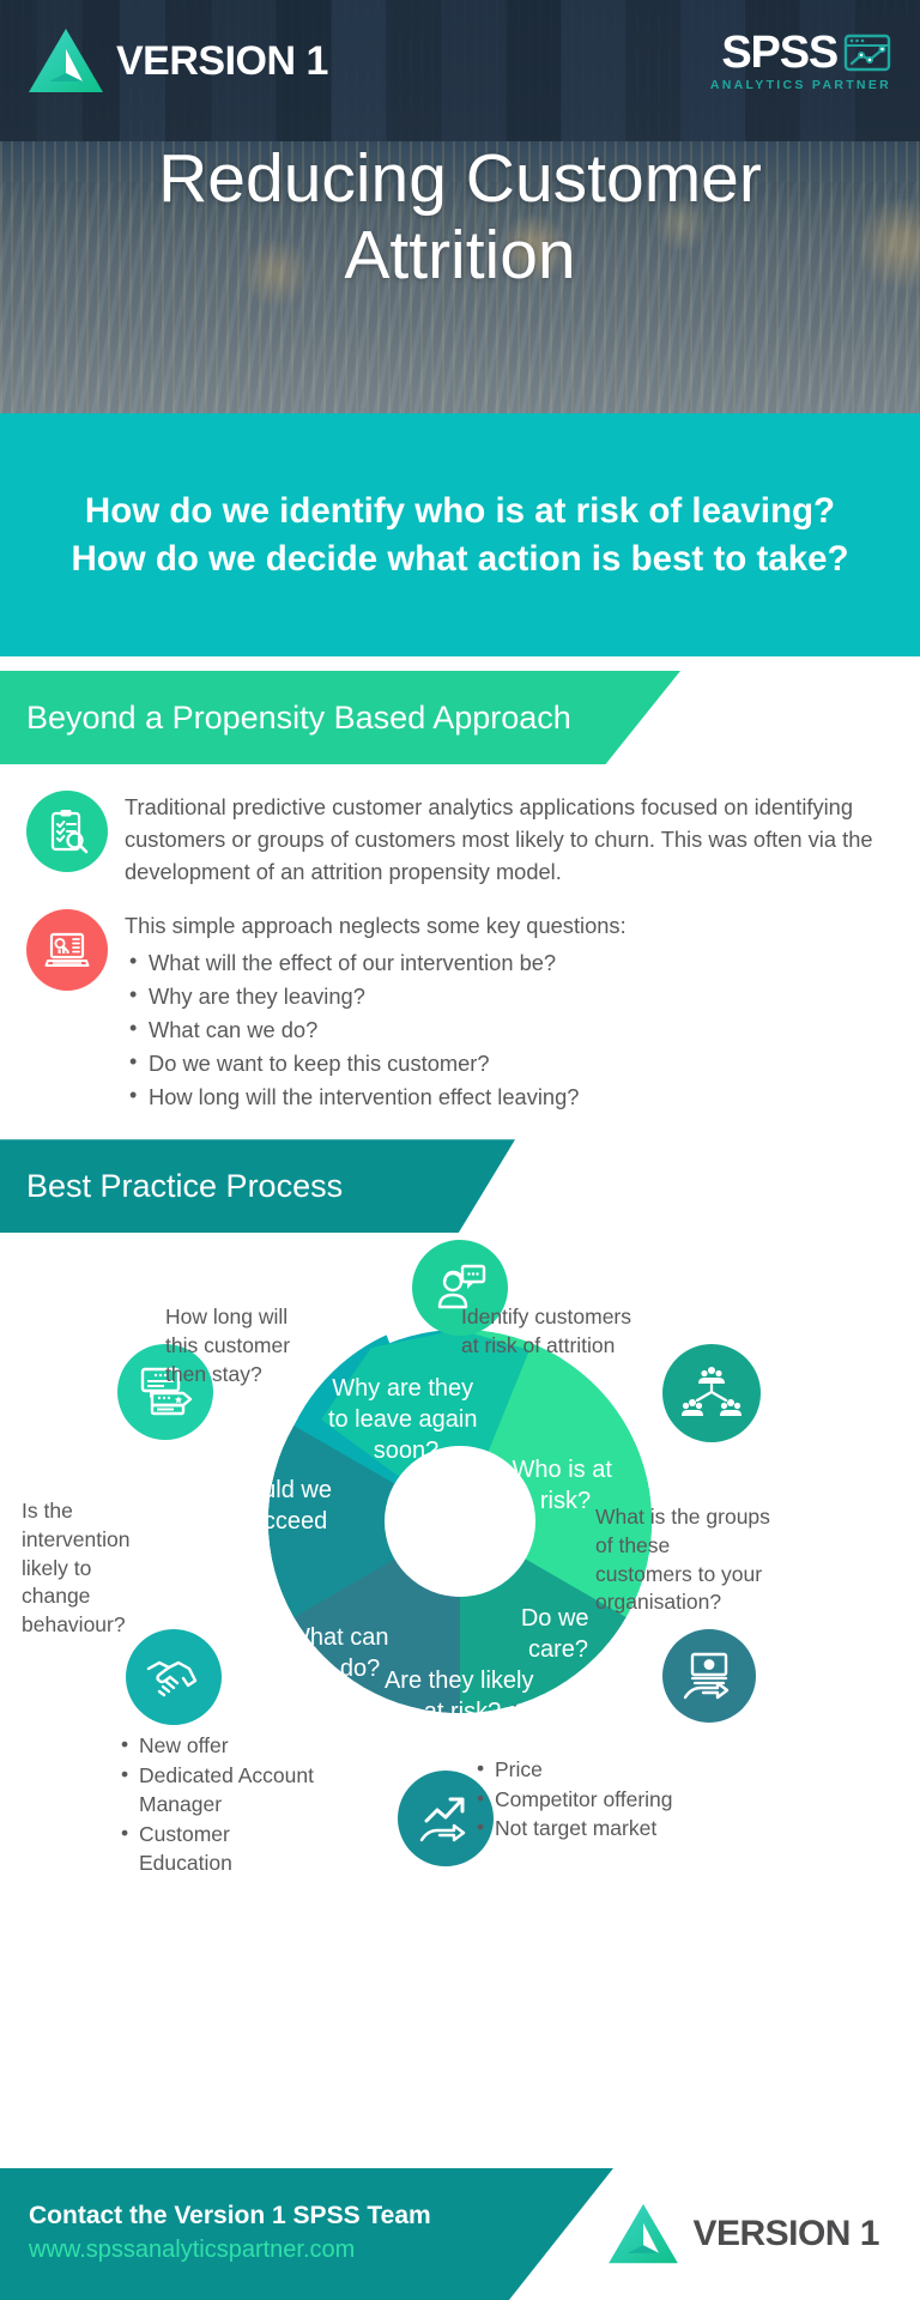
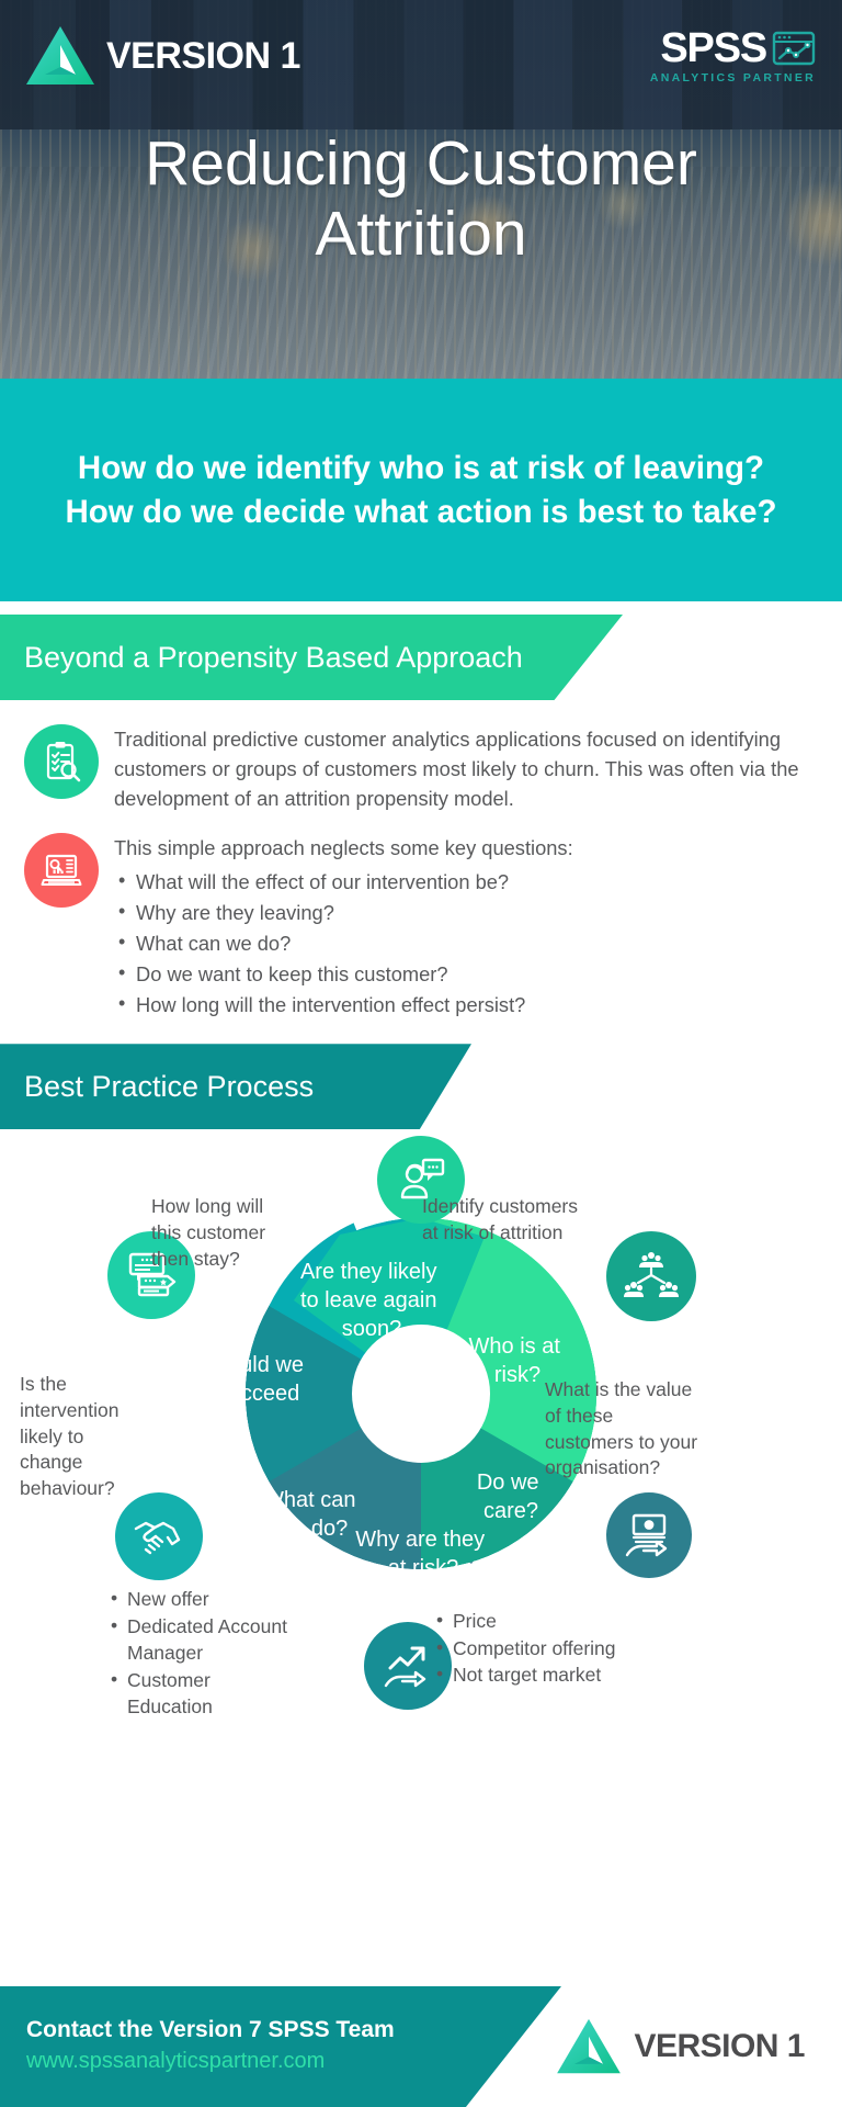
  VERSION 1
  SPSS
  ANALYTICS PARTNER
  Reducing Customer
  Attrition
  How do we identify who is at risk of leaving? How do we decide what action is best to take?
  Beyond a Propensity Based Approach
  Traditional predictive customer analytics applications focused on identifying customers or groups of customers most likely to churn. This was often via the development of an attrition propensity model.
  This simple approach neglects some key questions:
  What will the effect of our intervention be?
  Why are they leaving?
  What can we do?
  Do we want to keep this customer?
- How long will the intervention effect leaving?
+ How long will the intervention effect persist?
  Best Practice Process
  Who is at risk?
  Do we care?
- Are they likely at risk?
+ Why are they at risk?
  What can we do?
  Would we succeed
- Why are they to leave again soon?
+ Are they likely to leave again soon?
  How long will this customer then stay?
  Identify customers
  at risk of attrition
  Is the intervention likely to change behaviour?
- What is the groups of these customers to your organisation?
+ What is the value of these customers to your organisation?
  New offer
  Dedicated Account Manager
  Customer Education
  Price
  Competitor offering
  Not target market
- Contact the Version 1 SPSS Team
+ Contact the Version 7 SPSS Team
  www.spssanalyticspartner.com
  VERSION 1
